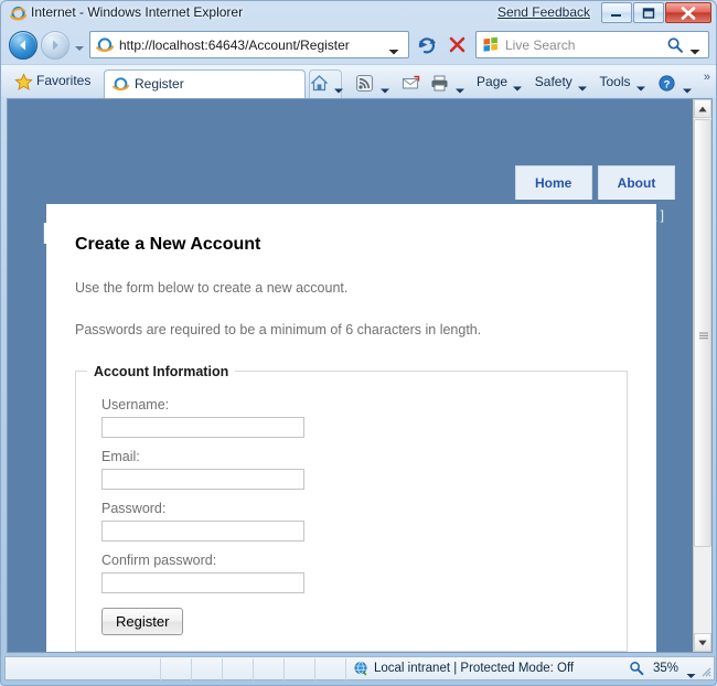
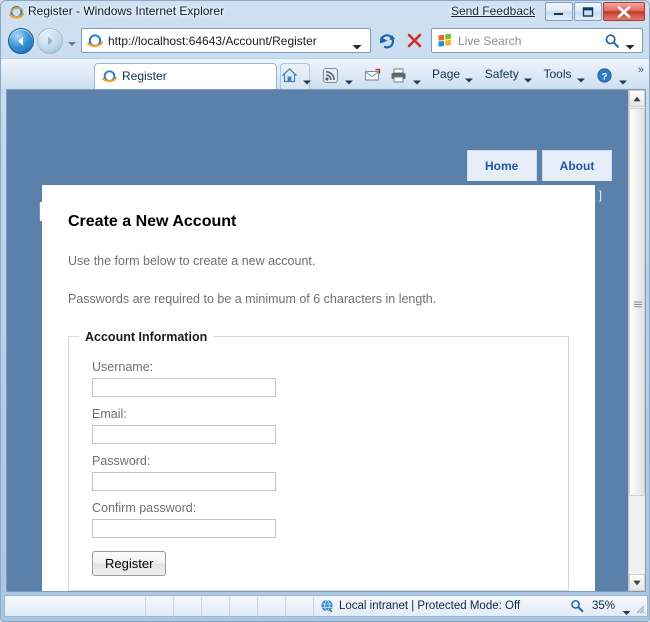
- Internet - Windows Internet Explorer
+ Register - Windows Internet Explorer
  Send Feedback
  http://localhost:64643/Account/Register
  Live Search
- Favorites
  Register
  Page Safety Tools
  ?
  »
  Home About
  Create a New Account
  Use the form below to create a new account.
  Passwords are required to be a minimum of 6 characters in length.
  Account Information
  Username:
  Email:
  Password:
  Confirm password:
  Register
  Local intranet | Protected Mode: Off
  35%
